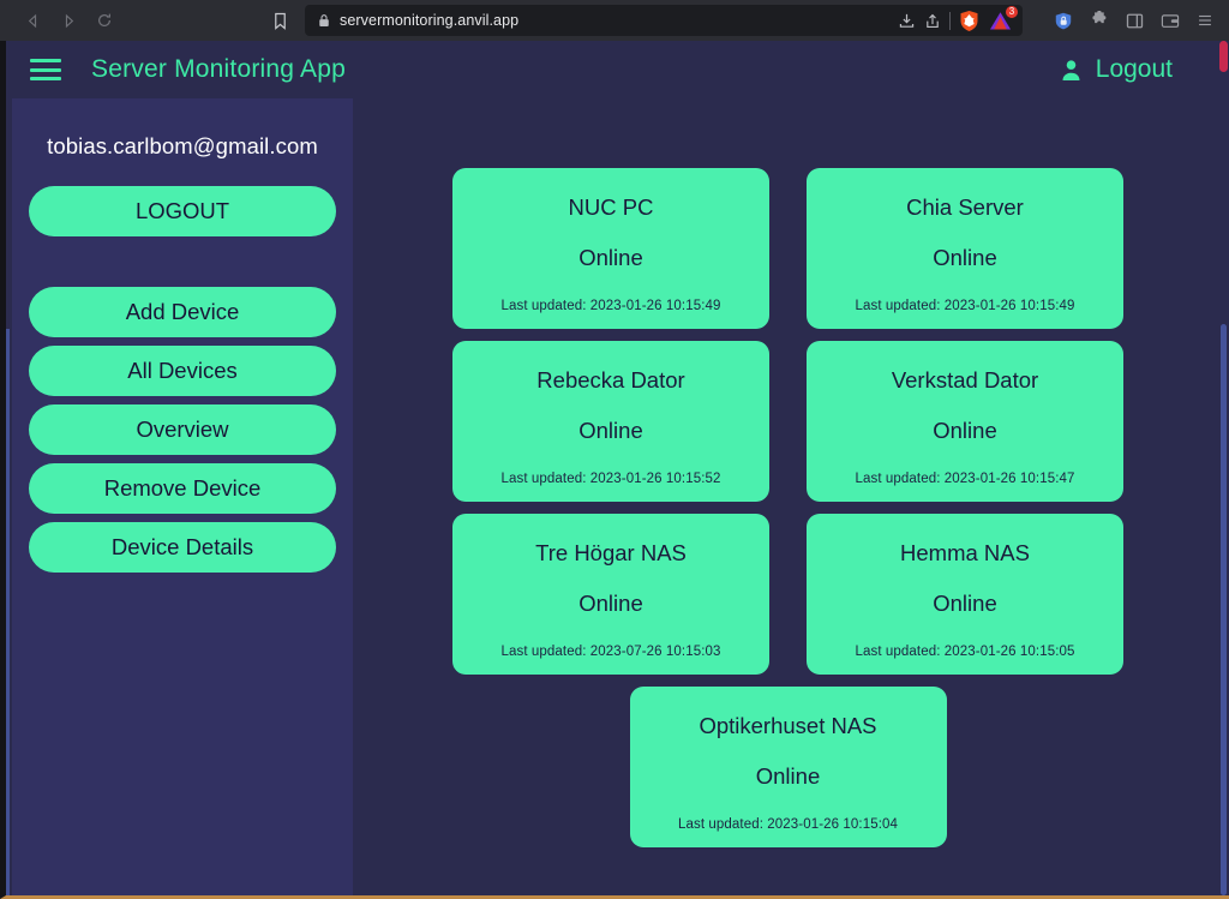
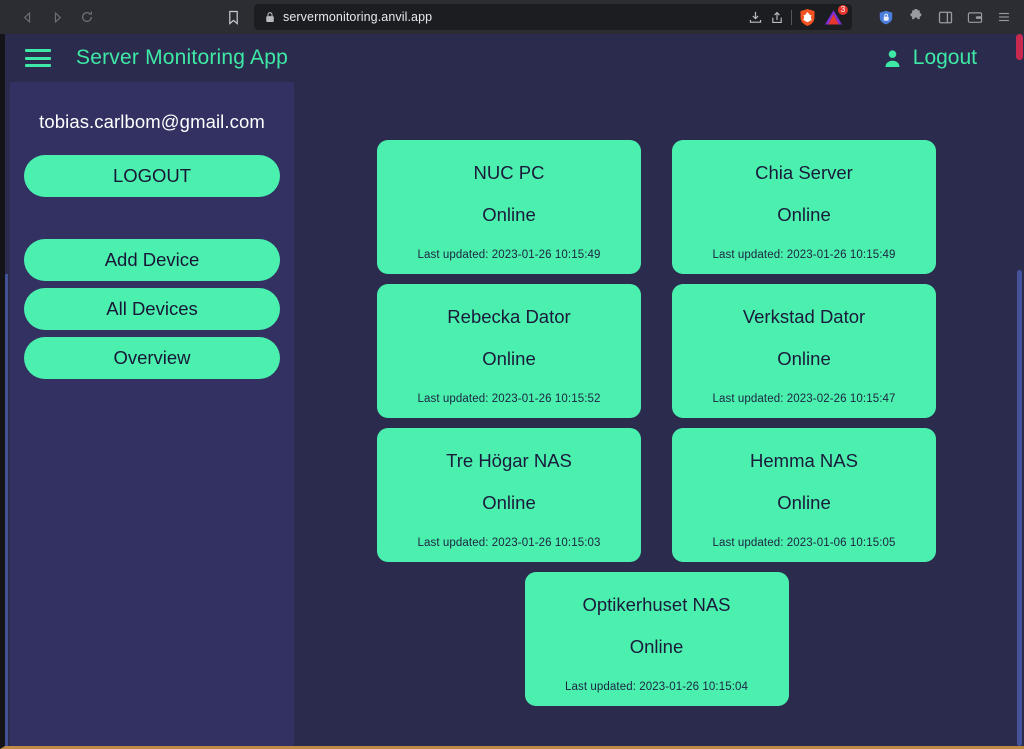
  servermonitoring.anvil.app
  3
  Server Monitoring App
  Logout
  tobias.carlbom@gmail.com
  LOGOUT
  Add Device
  All Devices
  Overview
- Remove Device
- Device Details
  NUC PC
  Online
  Last updated: 2023-01-26 10:15:49
  Chia Server
  Online
  Last updated: 2023-01-26 10:15:49
  Rebecka Dator
  Online
  Last updated: 2023-01-26 10:15:52
  Verkstad Dator
  Online
- Last updated: 2023-01-26 10:15:47
+ Last updated: 2023-02-26 10:15:47
  Tre Högar NAS
  Online
- Last updated: 2023-07-26 10:15:03
+ Last updated: 2023-01-26 10:15:03
  Hemma NAS
  Online
- Last updated: 2023-01-26 10:15:05
+ Last updated: 2023-01-06 10:15:05
  Optikerhuset NAS
  Online
  Last updated: 2023-01-26 10:15:04
